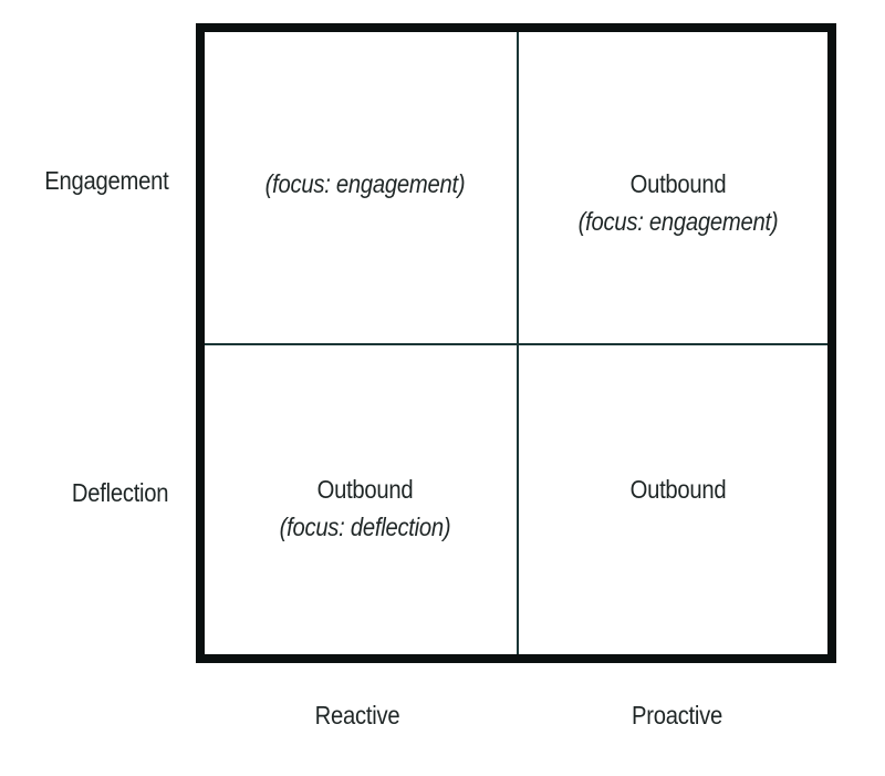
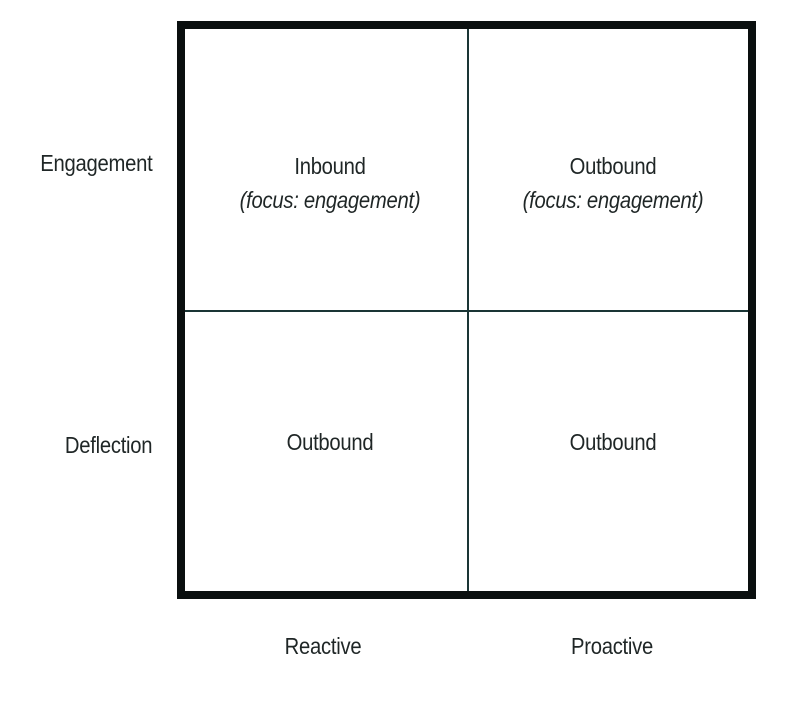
  Engagement
  Deflection
+ Inbound
  (focus: engagement)
  Outbound
  (focus: engagement)
  Outbound
- (focus: deflection)
  Outbound
  Reactive
  Proactive
